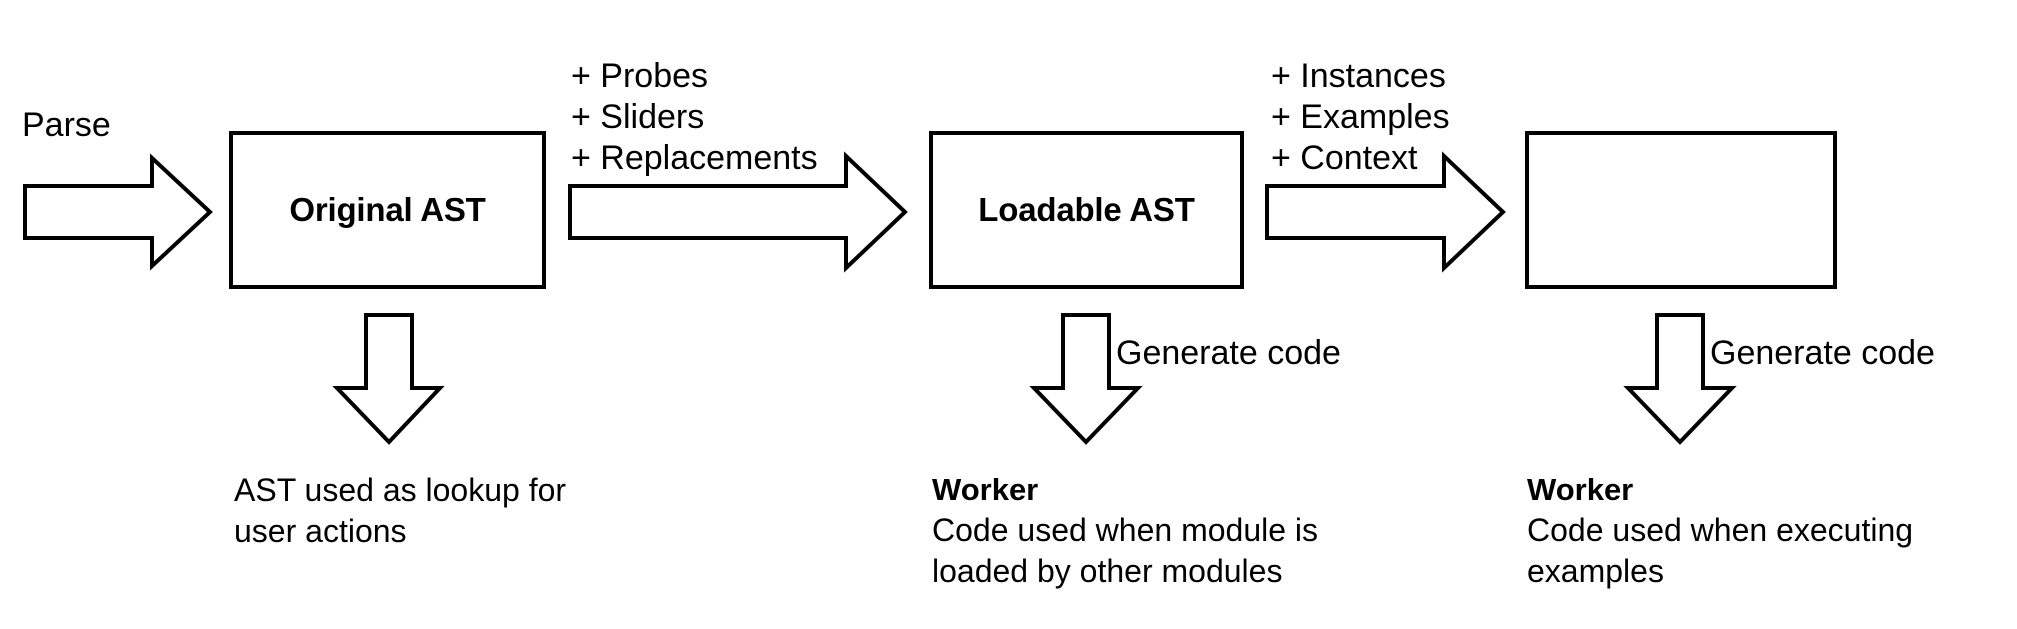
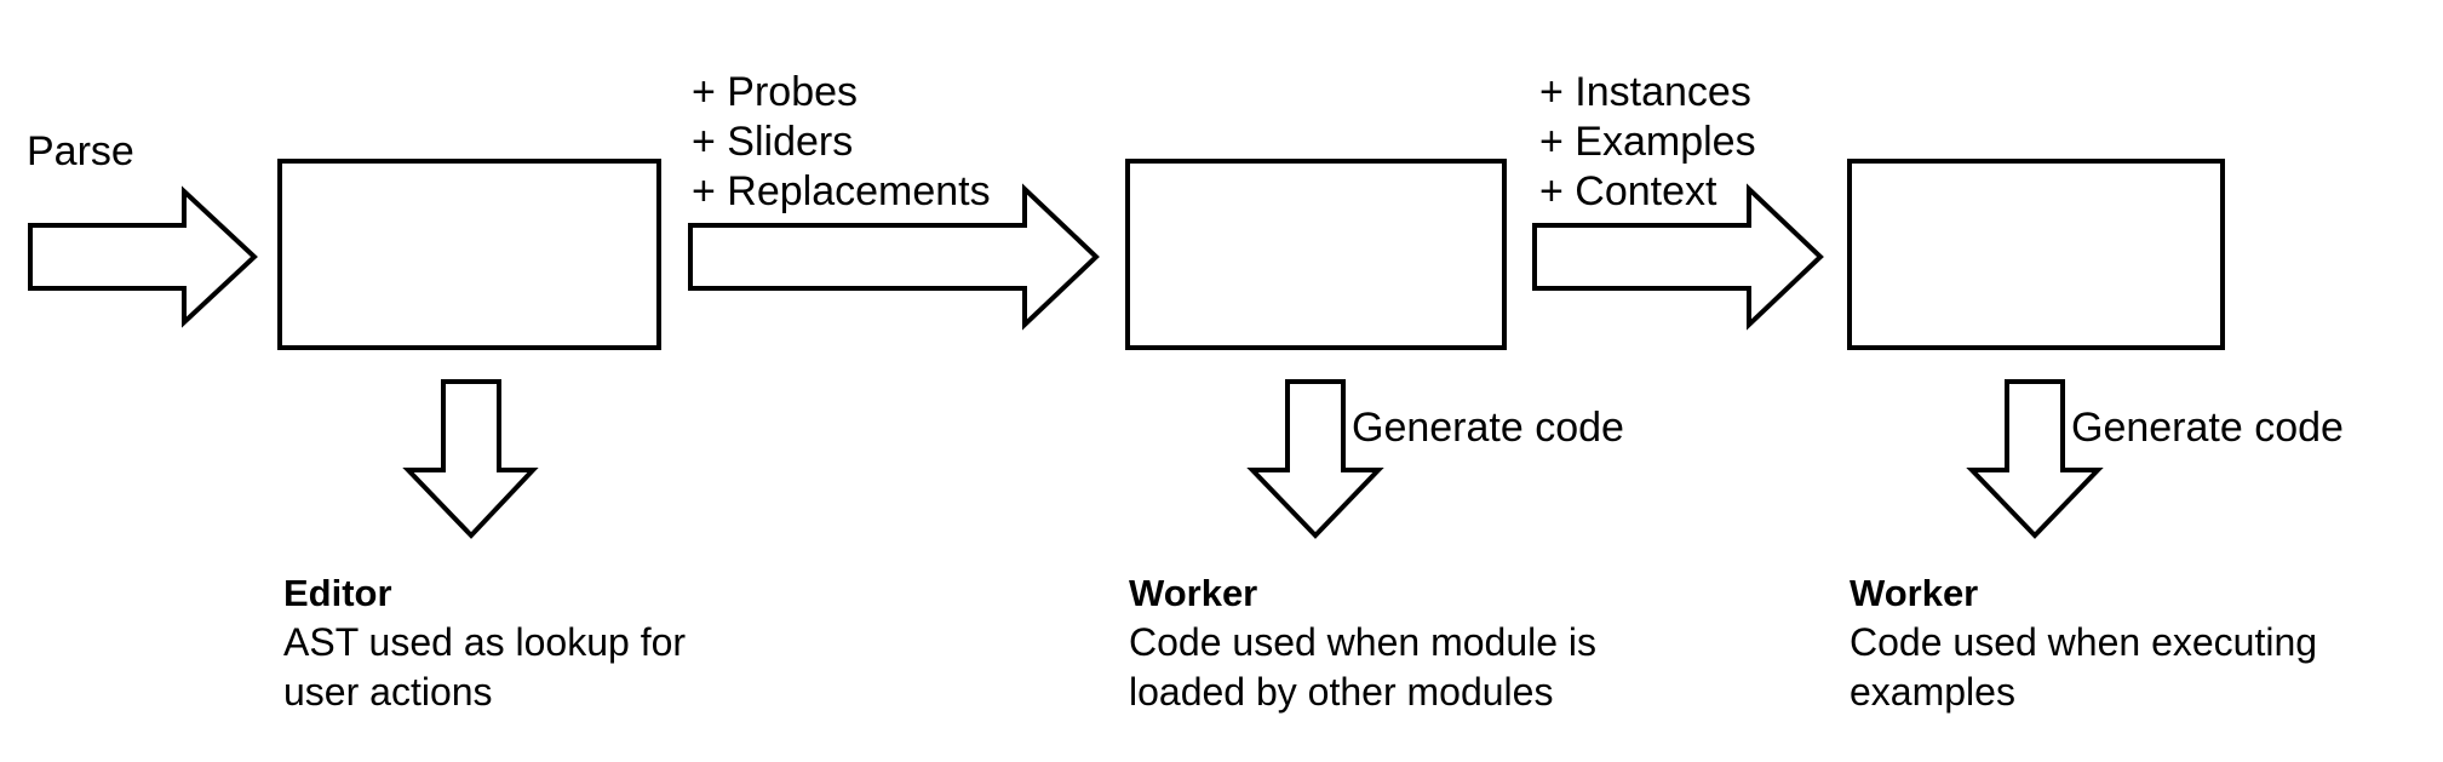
  Parse
- Original AST
- Loadable AST
  + Probes
  + Sliders
  + Replacements
  + Instances
  + Examples
  + Context
  Generate code
  Generate code
+ Editor
  AST used as lookup for
  user actions
  Worker
  Code used when module is
  loaded by other modules
  Worker
  Code used when executing
  examples
